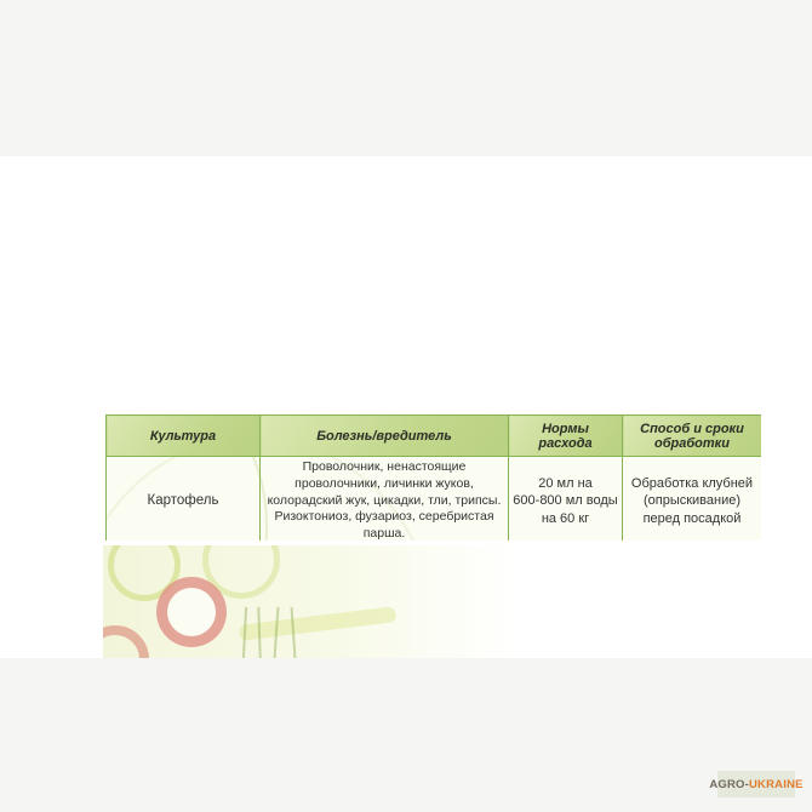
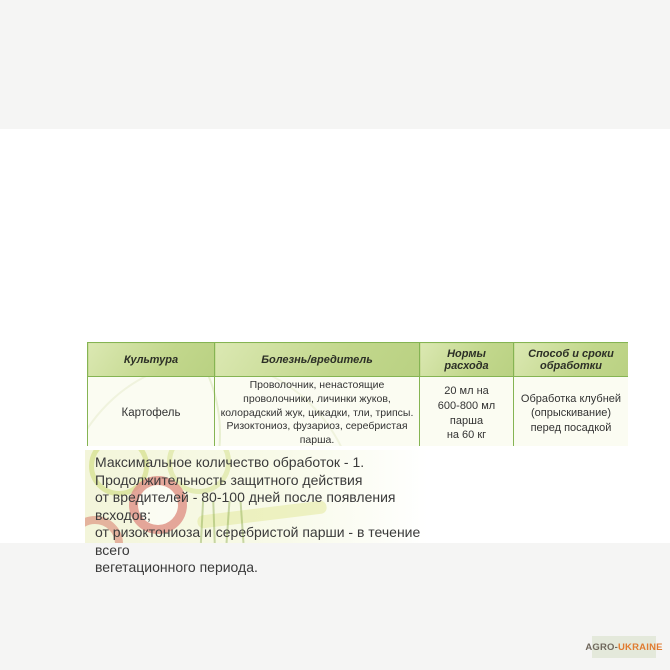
  Культура	Болезнь/вредитель	Нормы расхода	Способ и сроки обработки
- Картофель	Проволочник, ненастоящие проволочники, личинки жуков, колорадский жук, цикадки, тли, трипсы. Ризоктониоз, фузариоз, серебристая парша.	20 мл на 600-800 мл воды на 60 кг	Обработка клубней (опрыскивание) перед посадкой
+ Картофель	Проволочник, ненастоящие проволочники, личинки жуков, колорадский жук, цикадки, тли, трипсы. Ризоктониоз, фузариоз, серебристая парша.	20 мл на 600-800 мл парша на 60 кг	Обработка клубней (опрыскивание) перед посадкой
+ Максимальное количество обработок - 1.
+ Продолжительность защитного действия
+ от вредителей - 80-100 дней после появления всходов;
+ от ризоктониоза и серебристой парши - в течение всего
+ вегетационного периода.
  AGRO-
  UKRAINE
